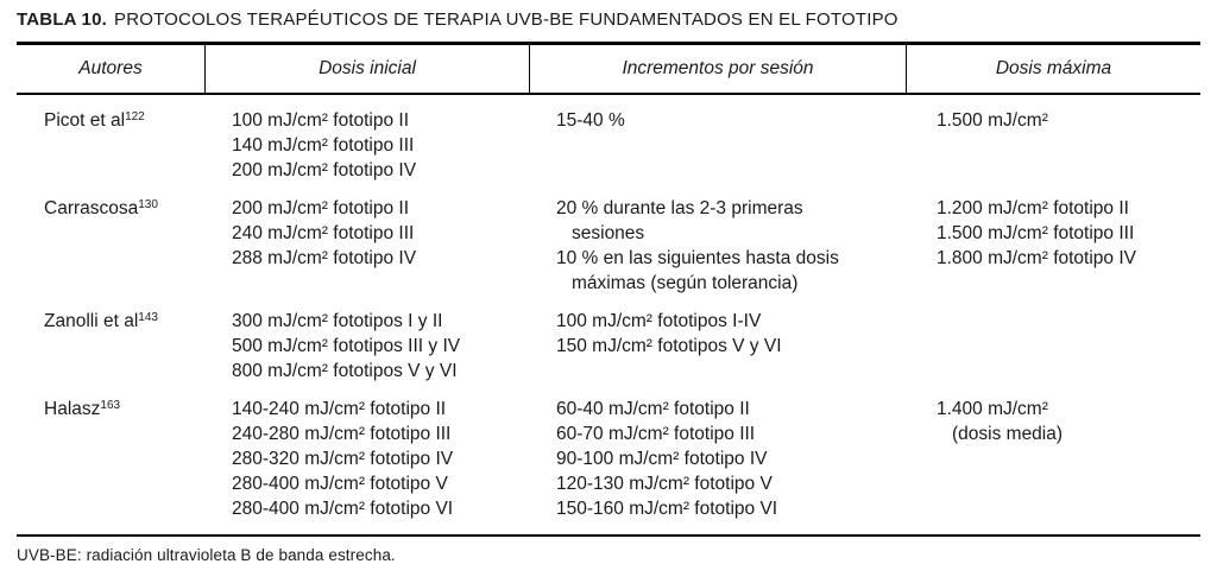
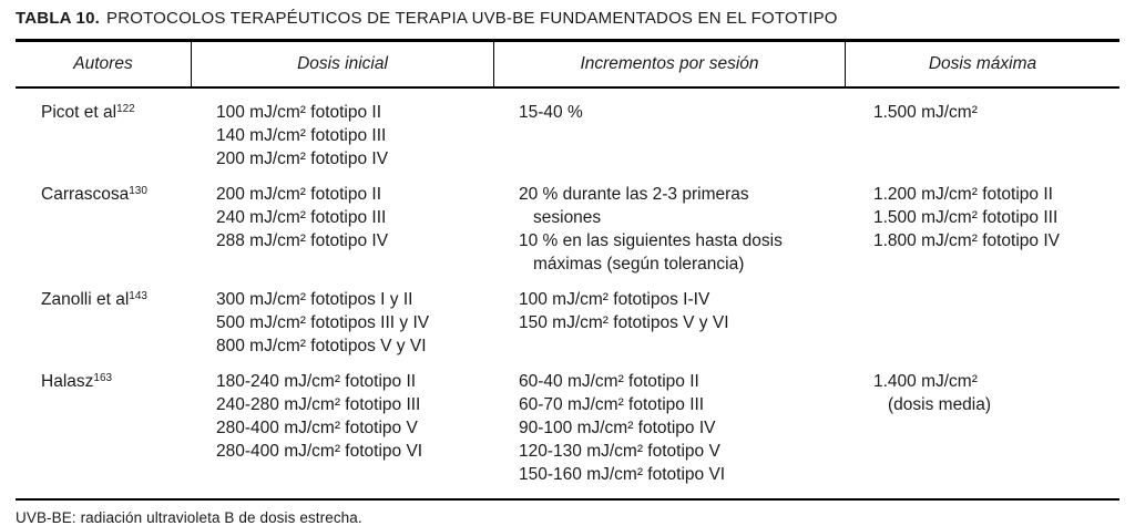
  TABLA 10. PROTOCOLOS TERAPÉUTICOS DE TERAPIA UVB-BE FUNDAMENTADOS EN EL FOTOTIPO
  Autores
  Dosis inicial
  Incrementos por sesión
  Dosis máxima
  Picot et al122
  100 mJ/cm² fototipo II
  140 mJ/cm² fototipo III
  200 mJ/cm² fototipo IV
  15-40 %
  1.500 mJ/cm²
  Carrascosa130
  200 mJ/cm² fototipo II
  240 mJ/cm² fototipo III
  288 mJ/cm² fototipo IV
  20 % durante las 2-3 primeras
  sesiones
  10 % en las siguientes hasta dosis
  máximas (según tolerancia)
  1.200 mJ/cm² fototipo II
  1.500 mJ/cm² fototipo III
  1.800 mJ/cm² fototipo IV
  Zanolli et al143
  300 mJ/cm² fototipos I y II
  500 mJ/cm² fototipos III y IV
  800 mJ/cm² fototipos V y VI
  100 mJ/cm² fototipos I-IV
  150 mJ/cm² fototipos V y VI
  Halasz163
- 140-240 mJ/cm² fototipo II
+ 180-240 mJ/cm² fototipo II
  240-280 mJ/cm² fototipo III
- 280-320 mJ/cm² fototipo IV
  280-400 mJ/cm² fototipo V
  280-400 mJ/cm² fototipo VI
  60-40 mJ/cm² fototipo II
  60-70 mJ/cm² fototipo III
  90-100 mJ/cm² fototipo IV
  120-130 mJ/cm² fototipo V
  150-160 mJ/cm² fototipo VI
  1.400 mJ/cm²
  (dosis media)
- UVB-BE: radiación ultravioleta B de banda estrecha.
+ UVB-BE: radiación ultravioleta B de dosis estrecha.
